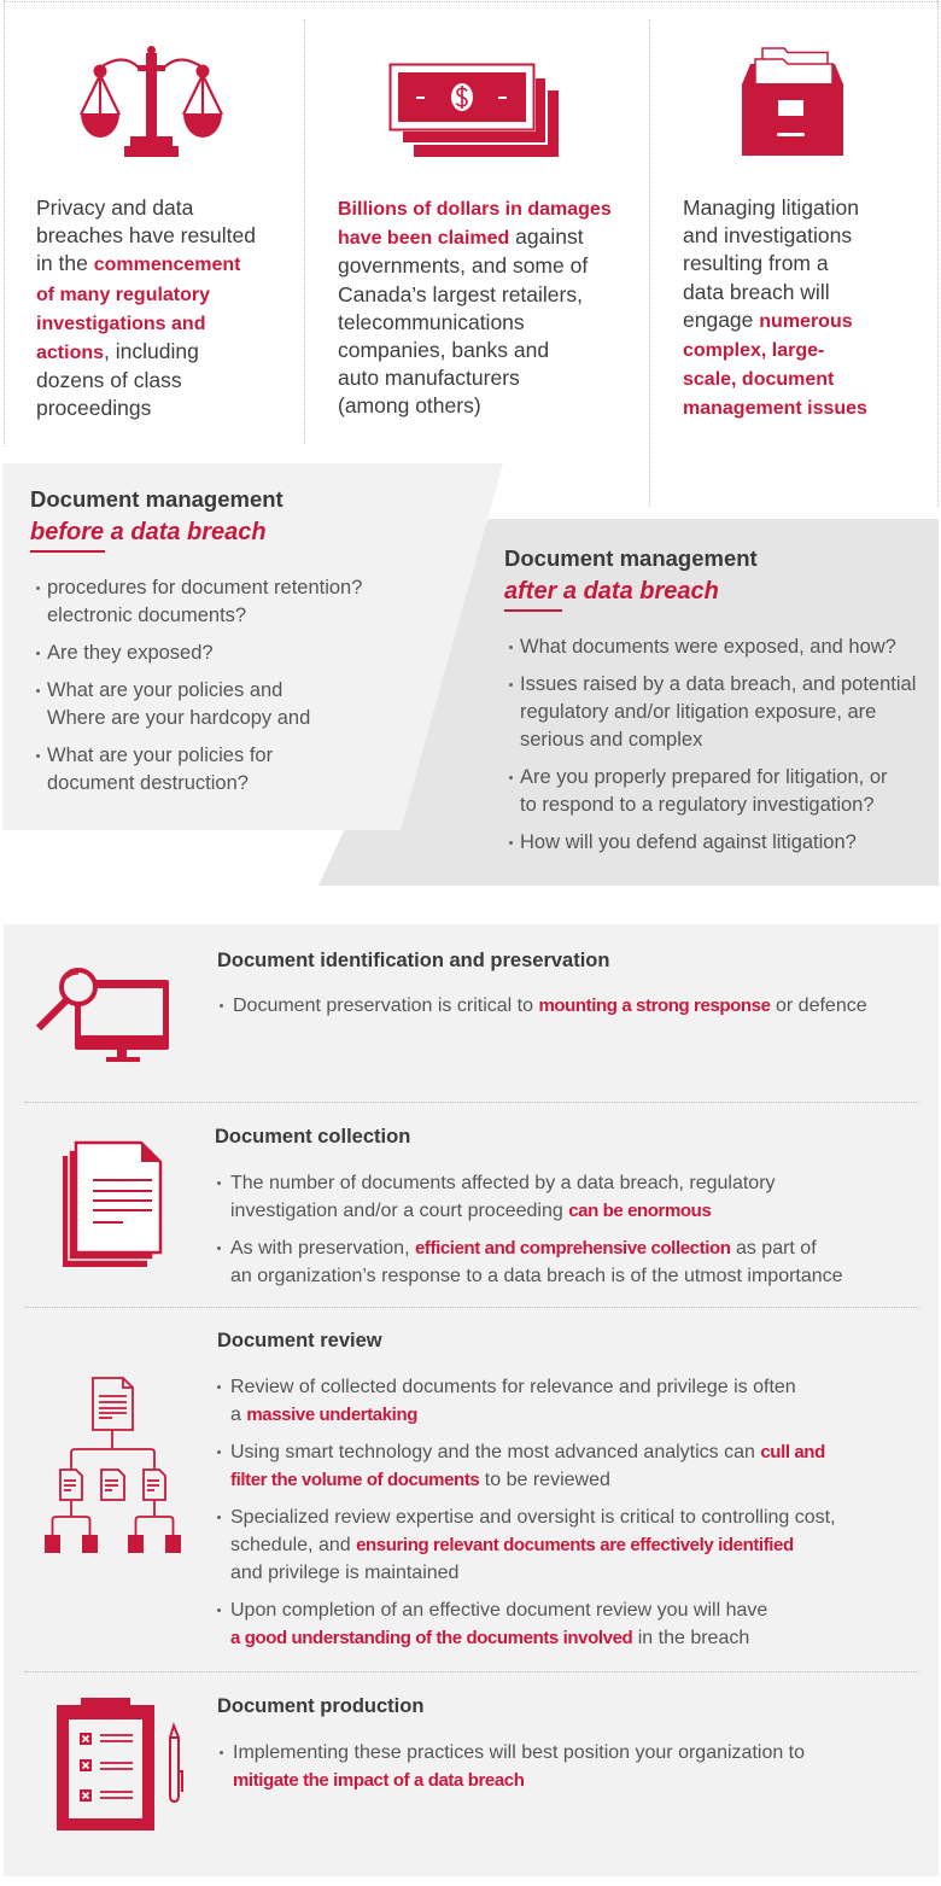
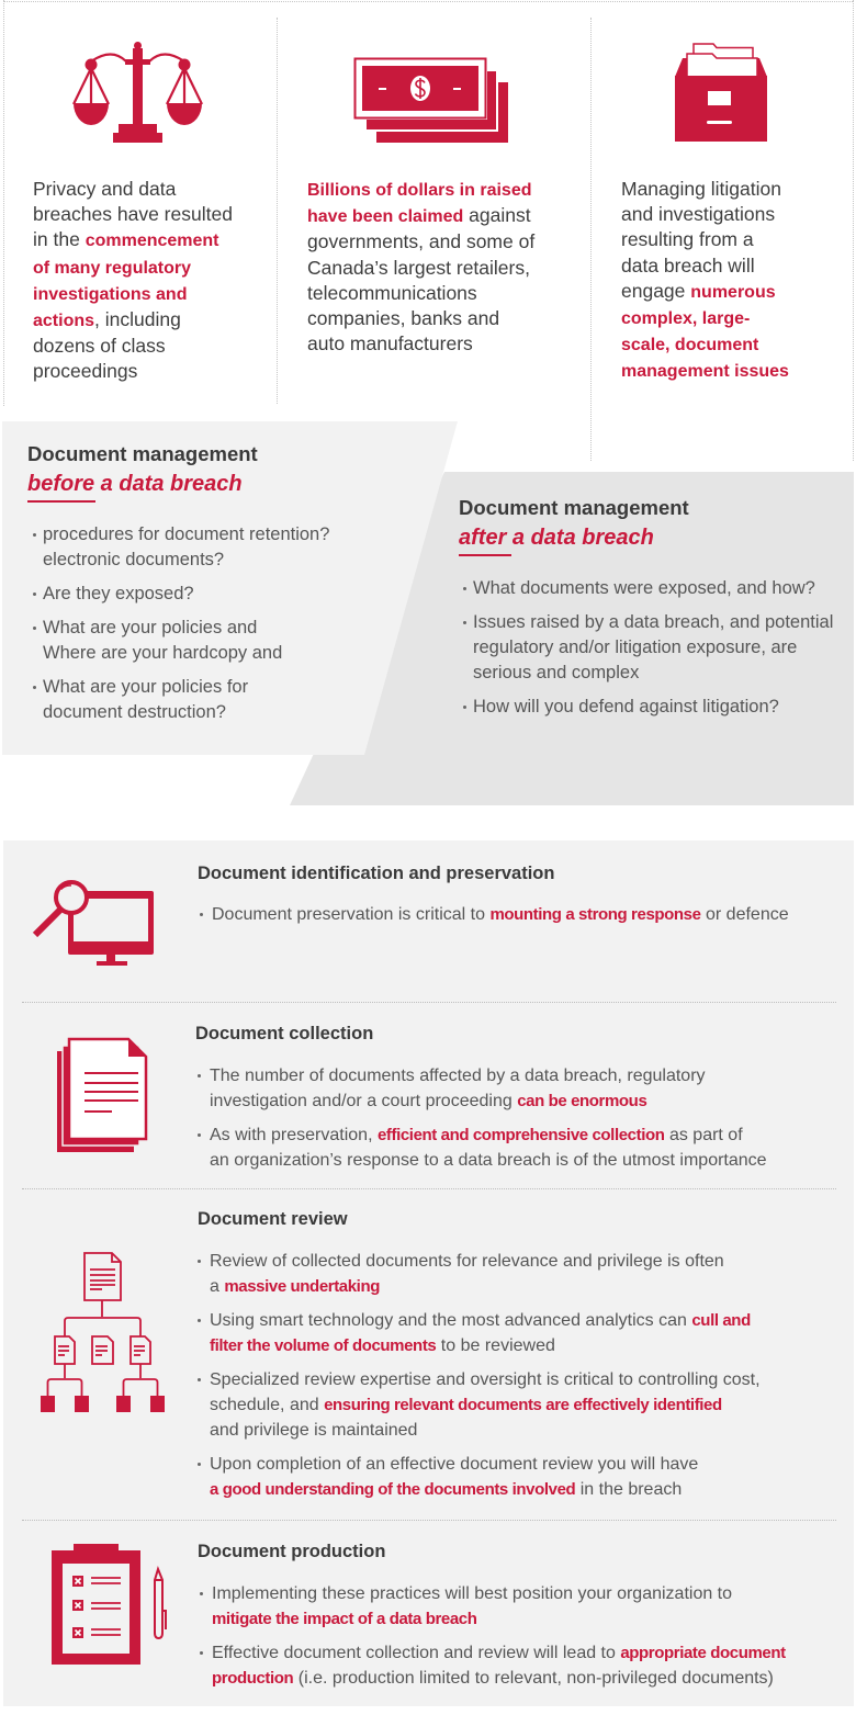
  Privacy and data
  breaches have resulted
  in the commencement
  of many regulatory
  investigations and
  actions, including
  dozens of class
  proceedings
- Billions of dollars in damages
+ Billions of dollars in raised
  have been claimed against
  governments, and some of
  Canada’s largest retailers,
  telecommunications
  companies, banks and
  auto manufacturers
- (among others)
  Managing litigation
  and investigations
  resulting from a
  data breach will
  engage numerous
  complex, large-
  scale, document
  management issues
  Document management
  before a data breach
  procedures for document retention?
  electronic documents?
  Are they exposed?
  What are your policies and
  Where are your hardcopy and
  What are your policies for
  document destruction?
  Document management
  after a data breach
  What documents were exposed, and how?
  Issues raised by a data breach, and potential
  regulatory and/or litigation exposure, are
  serious and complex
- Are you properly prepared for litigation, or
- to respond to a regulatory investigation?
  How will you defend against litigation?
  Document identification and preservation
  Document preservation is critical to mounting a strong response or defence
  Document collection
  The number of documents affected by a data breach, regulatory
  investigation and/or a court proceeding can be enormous
  As with preservation, efficient and comprehensive collection as part of
  an organization’s response to a data breach is of the utmost importance
  Document review
  Review of collected documents for relevance and privilege is often
  a massive undertaking
  Using smart technology and the most advanced analytics can cull and
  filter the volume of documents to be reviewed
  Specialized review expertise and oversight is critical to controlling cost,
  schedule, and ensuring relevant documents are effectively identified
  and privilege is maintained
  Upon completion of an effective document review you will have
  a good understanding of the documents involved in the breach
  Document production
  Implementing these practices will best position your organization to
  mitigate the impact of a data breach
+ Effective document collection and review will lead to appropriate document
+ production (i.e. production limited to relevant, non-privileged documents)
